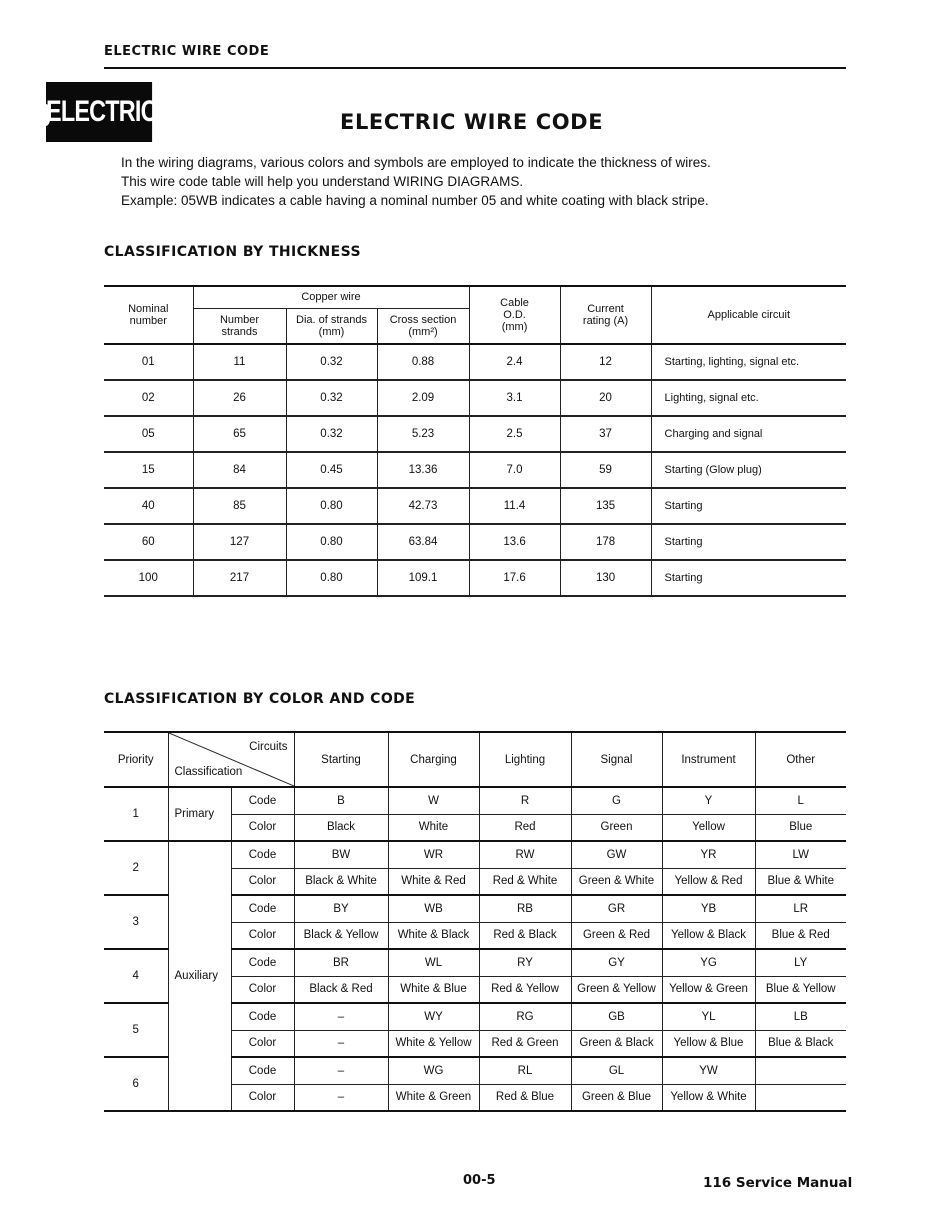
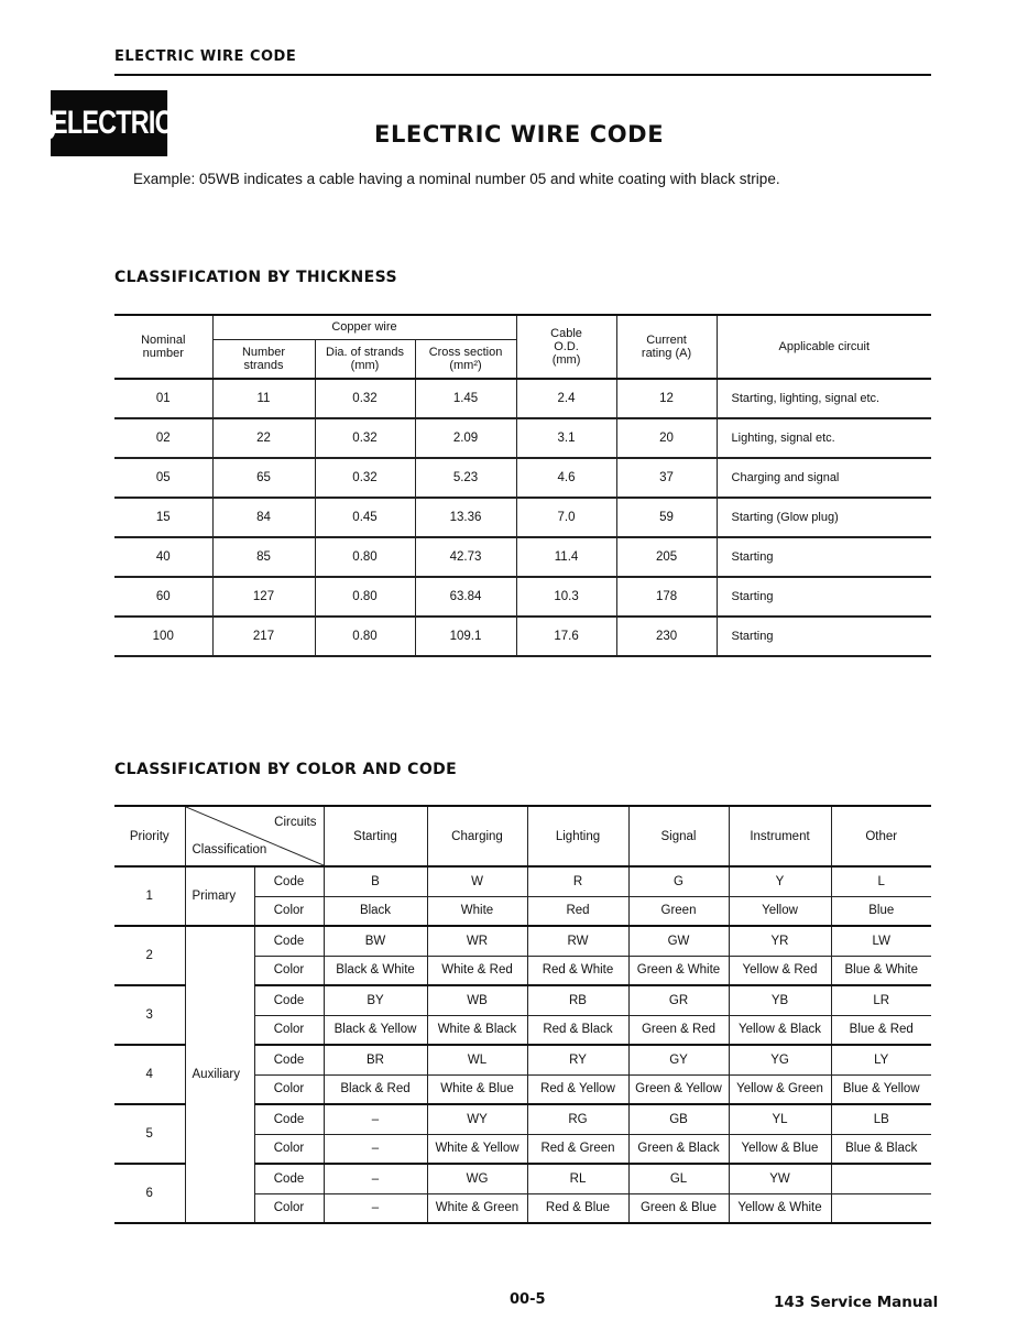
  ELECTRIC WIRE CODE
  ELECTRIC
  ELECTRIC WIRE CODE
- In the wiring diagrams, various colors and symbols are employed to indicate the thickness of wires.
- This wire code table will help you understand WIRING DIAGRAMS.
  Example: 05WB indicates a cable having a nominal number 05 and white coating with black stripe.
  CLASSIFICATION BY THICKNESS
  Nominal number	Copper wire	Cable O.D. (mm)	Current rating (A)	Applicable circuit
  Number strands	Dia. of strands (mm)	Cross section (mm²)
- 01	11	0.32	0.88	2.4	12	Starting, lighting, signal etc.
+ 01	11	0.32	1.45	2.4	12	Starting, lighting, signal etc.
- 02	26	0.32	2.09	3.1	20	Lighting, signal etc.
+ 02	22	0.32	2.09	3.1	20	Lighting, signal etc.
- 05	65	0.32	5.23	2.5	37	Charging and signal
+ 05	65	0.32	5.23	4.6	37	Charging and signal
  15	84	0.45	13.36	7.0	59	Starting (Glow plug)
- 40	85	0.80	42.73	11.4	135	Starting
+ 40	85	0.80	42.73	11.4	205	Starting
- 60	127	0.80	63.84	13.6	178	Starting
+ 60	127	0.80	63.84	10.3	178	Starting
- 100	217	0.80	109.1	17.6	130	Starting
+ 100	217	0.80	109.1	17.6	230	Starting
  CLASSIFICATION BY COLOR AND CODE
  Priority	Circuits Classification	Starting	Charging	Lighting	Signal	Instrument	Other
  1	Primary	Code	B	W	R	G	Y	L
  Color	Black	White	Red	Green	Yellow	Blue
  2	Auxiliary	Code	BW	WR	RW	GW	YR	LW
  Color	Black & White	White & Red	Red & White	Green & White	Yellow & Red	Blue & White
  3	Code	BY	WB	RB	GR	YB	LR
  Color	Black & Yellow	White & Black	Red & Black	Green & Red	Yellow & Black	Blue & Red
  4	Code	BR	WL	RY	GY	YG	LY
  Color	Black & Red	White & Blue	Red & Yellow	Green & Yellow	Yellow & Green	Blue & Yellow
  5	Code	–	WY	RG	GB	YL	LB
  Color	–	White & Yellow	Red & Green	Green & Black	Yellow & Blue	Blue & Black
  6	Code	–	WG	RL	GL	YW
  Color	–	White & Green	Red & Blue	Green & Blue	Yellow & White
  00-5
- 116 Service Manual
+ 143 Service Manual
